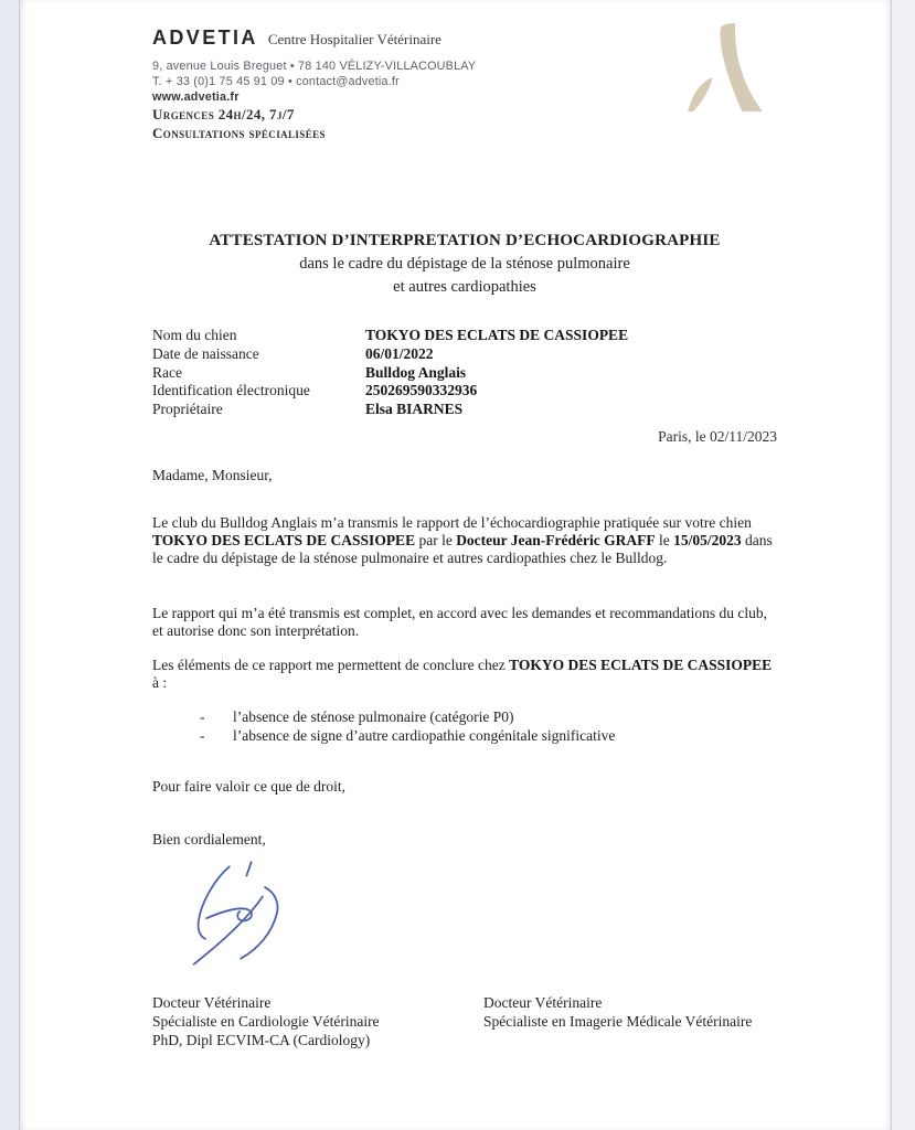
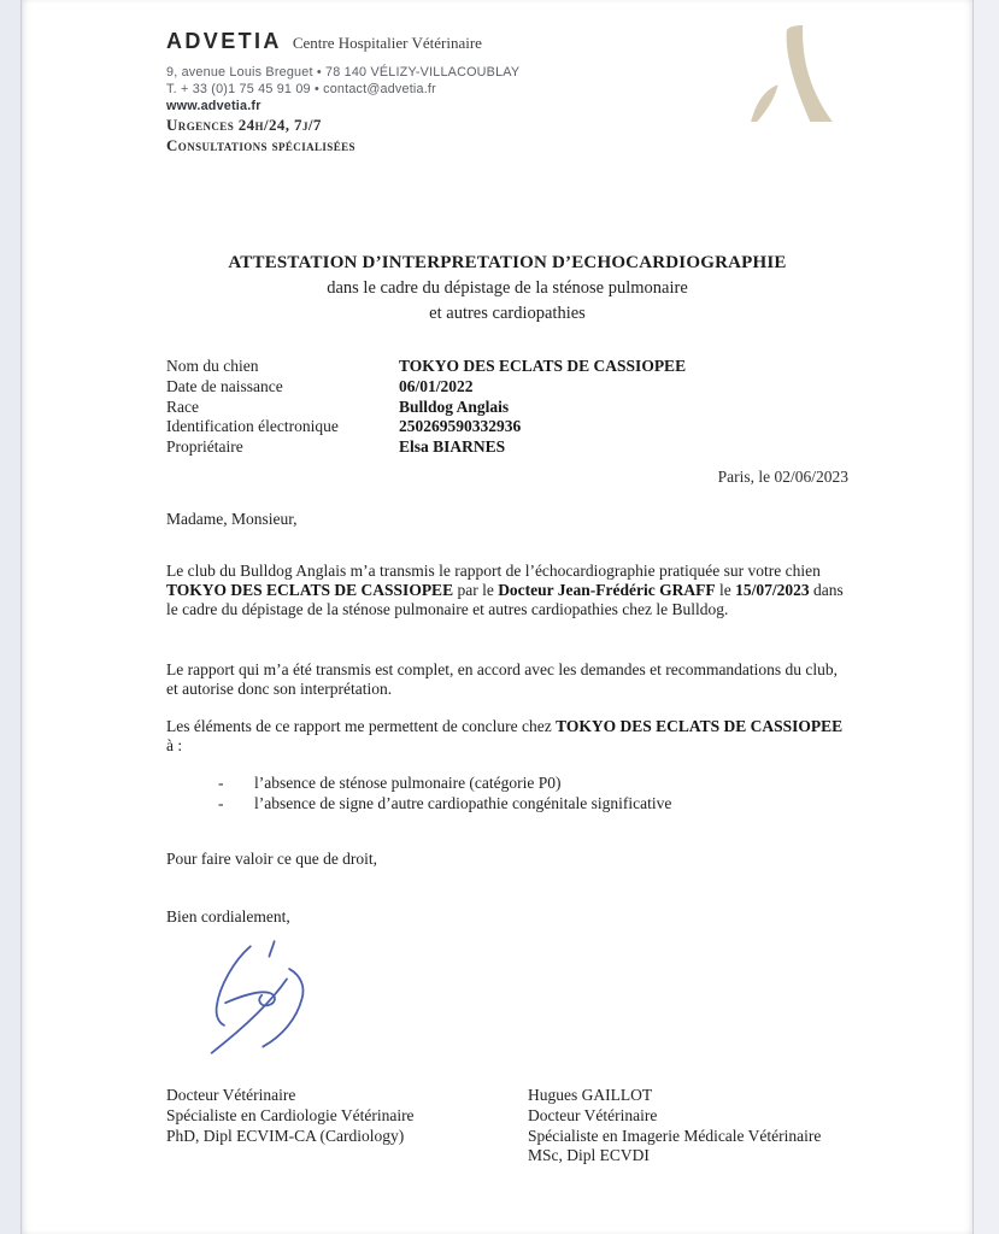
  ADVETIA Centre Hospitalier Vétérinaire
  9, avenue Louis Breguet • 78 140 VÉLIZY-VILLACOUBLAY
  T. + 33 (0)1 75 45 91 09 • contact@advetia.fr
  www.advetia.fr
  Urgences 24h/24, 7j/7
  Consultations spécialisées
  ATTESTATION D’INTERPRETATION D’ECHOCARDIOGRAPHIE
  dans le cadre du dépistage de la sténose pulmonaire
  et autres cardiopathies
  Nom du chien
  TOKYO DES ECLATS DE CASSIOPEE
  Date de naissance
  06/01/2022
  Race
  Bulldog Anglais
  Identification électronique
  250269590332936
  Propriétaire
  Elsa BIARNES
- Paris, le 02/11/2023
+ Paris, le 02/06/2023
  Madame, Monsieur,
- Le club du Bulldog Anglais m’a transmis le rapport de l’échocardiographie pratiquée sur votre chien TOKYO DES ECLATS DE CASSIOPEE par le Docteur Jean-Frédéric GRAFF le 15/05/2023 dans le cadre du dépistage de la sténose pulmonaire et autres cardiopathies chez le Bulldog.
+ Le club du Bulldog Anglais m’a transmis le rapport de l’échocardiographie pratiquée sur votre chien TOKYO DES ECLATS DE CASSIOPEE par le Docteur Jean-Frédéric GRAFF le 15/07/2023 dans le cadre du dépistage de la sténose pulmonaire et autres cardiopathies chez le Bulldog.
  Le rapport qui m’a été transmis est complet, en accord avec les demandes et recommandations du club, et autorise donc son interprétation.
  Les éléments de ce rapport me permettent de conclure chez TOKYO DES ECLATS DE CASSIOPEE à :
  -
  l’absence de sténose pulmonaire (catégorie P0)
  -
  l’absence de signe d’autre cardiopathie congénitale significative
  Pour faire valoir ce que de droit,
  Bien cordialement,
  Docteur Vétérinaire
  Spécialiste en Cardiologie Vétérinaire
  PhD, Dipl ECVIM-CA (Cardiology)
+ Hugues GAILLOT
  Docteur Vétérinaire
  Spécialiste en Imagerie Médicale Vétérinaire
+ MSc, Dipl ECVDI
